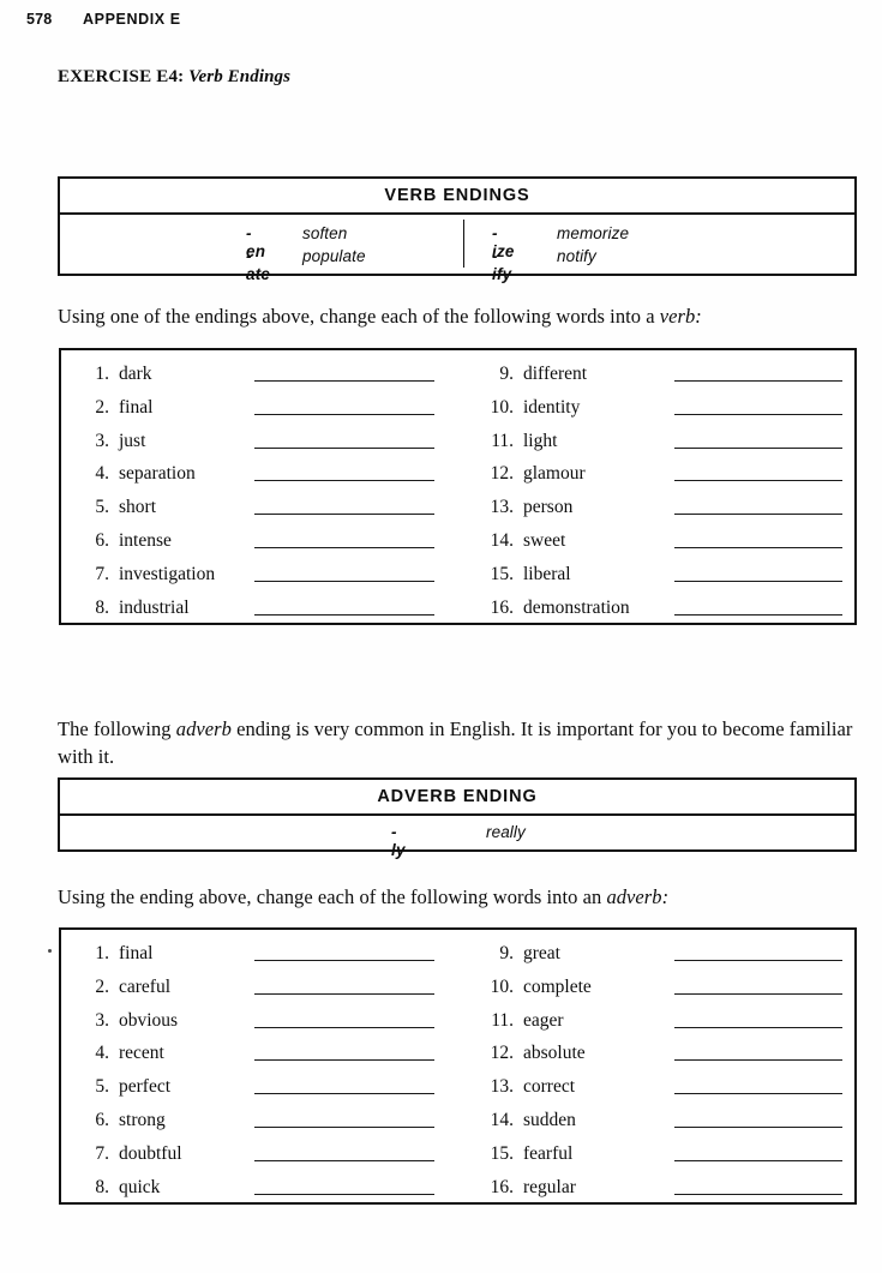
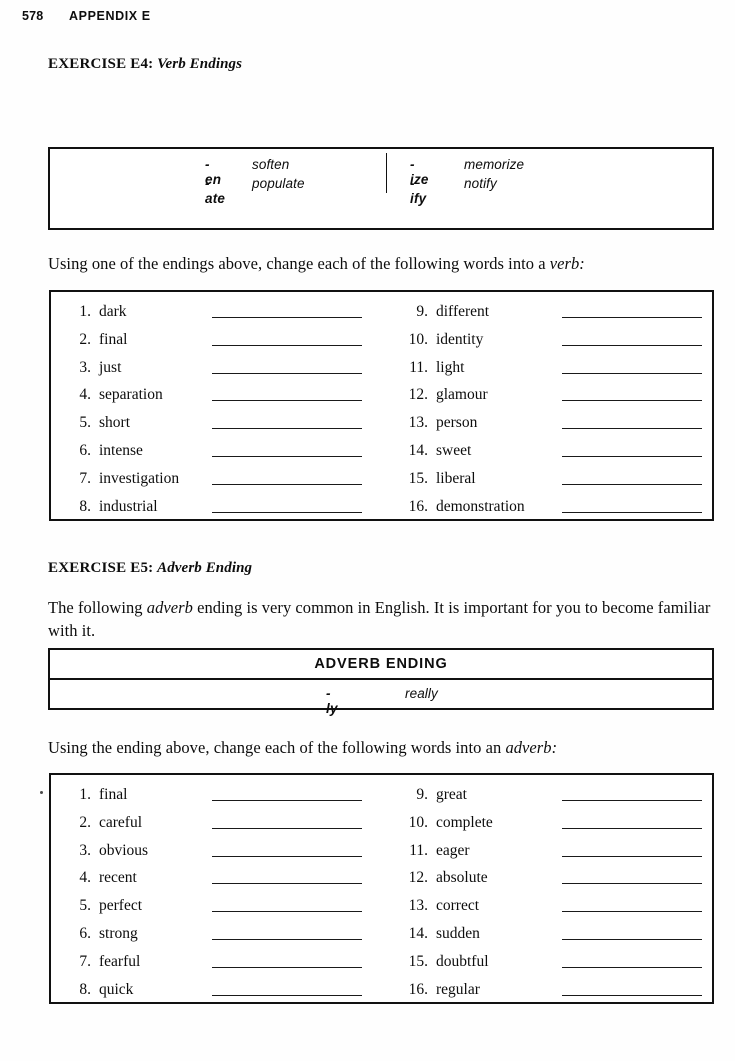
  578
  APPENDIX E
  EXERCISE E4: Verb Endings
- VERB ENDINGS
  -en
  soften
  -ate
  populate
  -ize
  memorize
  -ify
  notify
  Using one of the endings above, change each of the following words into a verb:
  1.
  dark
  2.
  final
  3.
  just
  4.
  separation
  5.
  short
  6.
  intense
  7.
  investigation
  8.
  industrial
  9.
  different
  10.
  identity
  11.
  light
  12.
  glamour
  13.
  person
  14.
  sweet
  15.
  liberal
  16.
  demonstration
+ EXERCISE E5: Adverb Ending
  The following adverb ending is very common in English. It is important for you to become familiar with it.
  ADVERB ENDING
  -ly
  really
  Using the ending above, change each of the following words into an adverb:
  1.
  final
  2.
  careful
  3.
  obvious
  4.
  recent
  5.
  perfect
  6.
  strong
  7.
- doubtful
+ fearful
  8.
  quick
  9.
  great
  10.
  complete
  11.
  eager
  12.
  absolute
  13.
  correct
  14.
  sudden
  15.
- fearful
+ doubtful
  16.
  regular
